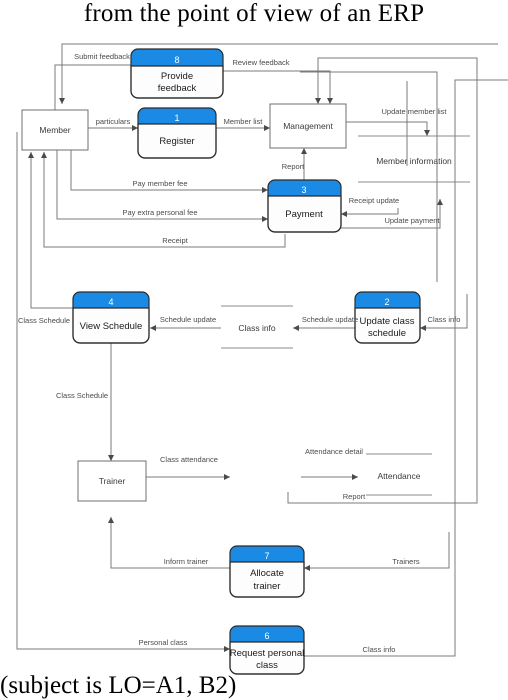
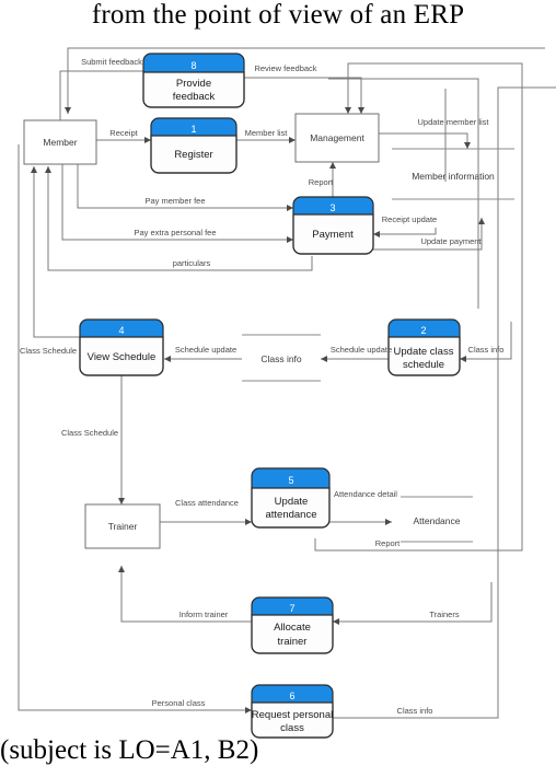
  from the point of view of an ERP
  Member information
  Class info
  Attendance
  Member
  Management
  Trainer
  8
  Provide
  feedback
  1
  Register
  3
  Payment
  4
  View Schedule
  2
  Update class
  schedule
+ 5
+ Update
+ attendance
  7
  Allocate
  trainer
  6
  Request personal
  class
  Submit feedback
  Review feedback
- particulars
+ Receipt
  Member list
  Update member list
  Pay member fee
  Report
  Receipt update
  Pay extra personal fee
  Update payment
- Receipt
+ particulars
  Class Schedule
  Schedule update
  Schedule update
  Class info
  Class Schedule
  Class attendance
  Attendance detail
  Report
  Inform trainer
  Trainers
  Personal class
  Class info
  (subject is LO=A1, B2)
